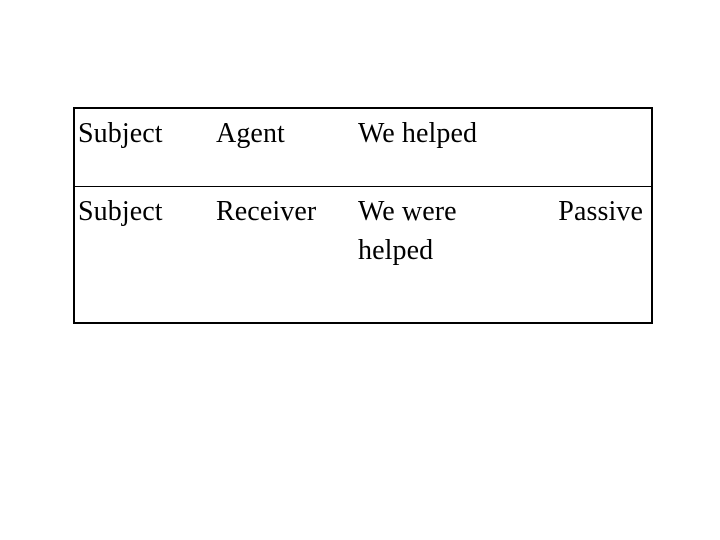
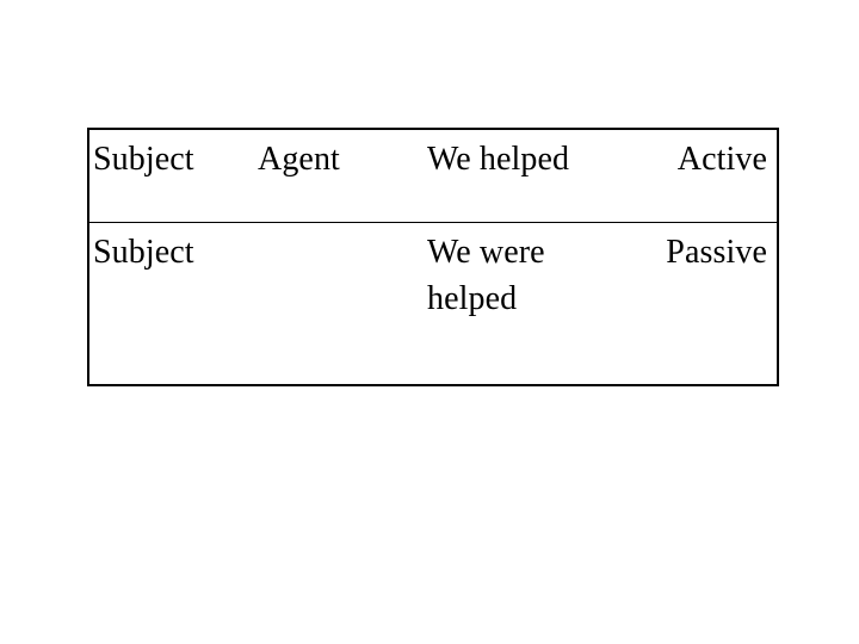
  Subject
  Agent
  We helped
+ Active
  Subject
- Receiver
  We were
  helped
  Passive
